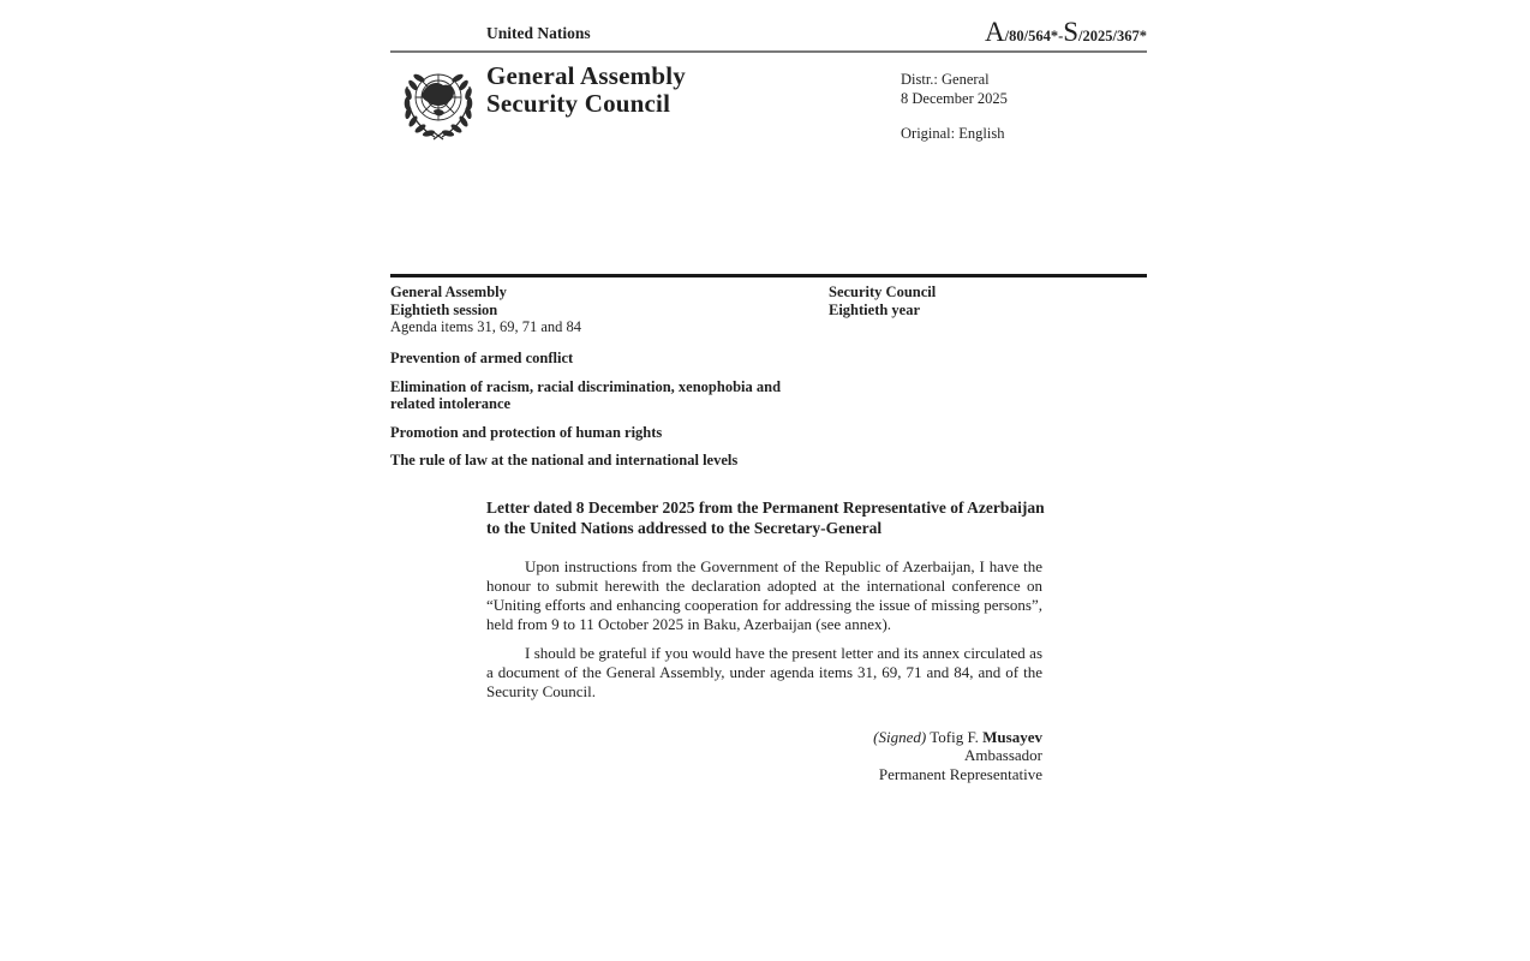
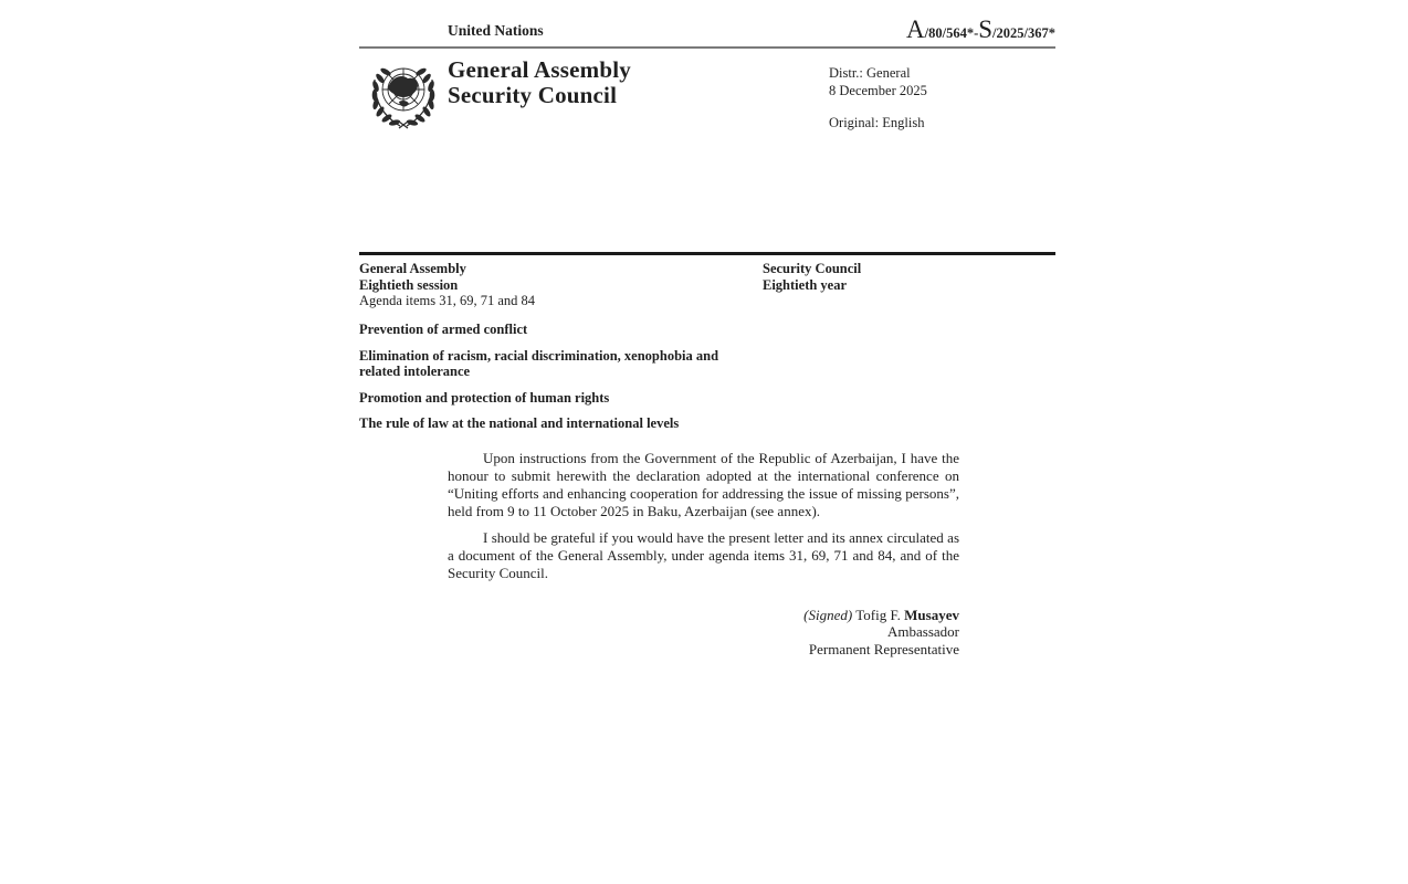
  United Nations
  A/80/564*-S/2025/367*
  General Assembly
  Security Council
  Distr.: General
  8 December 2025
  Original: English
  General Assembly
  Eightieth session
  Agenda items 31, 69, 71 and 84
  Security Council
  Eightieth year
  Prevention of armed conflict
  Elimination of racism, racial discrimination, xenophobia and related intolerance
  Promotion and protection of human rights
  The rule of law at the national and international levels
- Letter dated 8 December 2025 from the Permanent Representative of Azerbaijan to the United Nations addressed to the Secretary-General
  Upon instructions from the Government of the Republic of Azerbaijan, I have the honour to submit herewith the declaration adopted at the international conference on “Uniting efforts and enhancing cooperation for addressing the issue of missing persons”, held from 9 to 11 October 2025 in Baku, Azerbaijan (see annex).
  I should be grateful if you would have the present letter and its annex circulated as a document of the General Assembly, under agenda items 31, 69, 71 and 84, and of the Security Council.
  (Signed) Tofig F. Musayev
  Ambassador
  Permanent Representative
